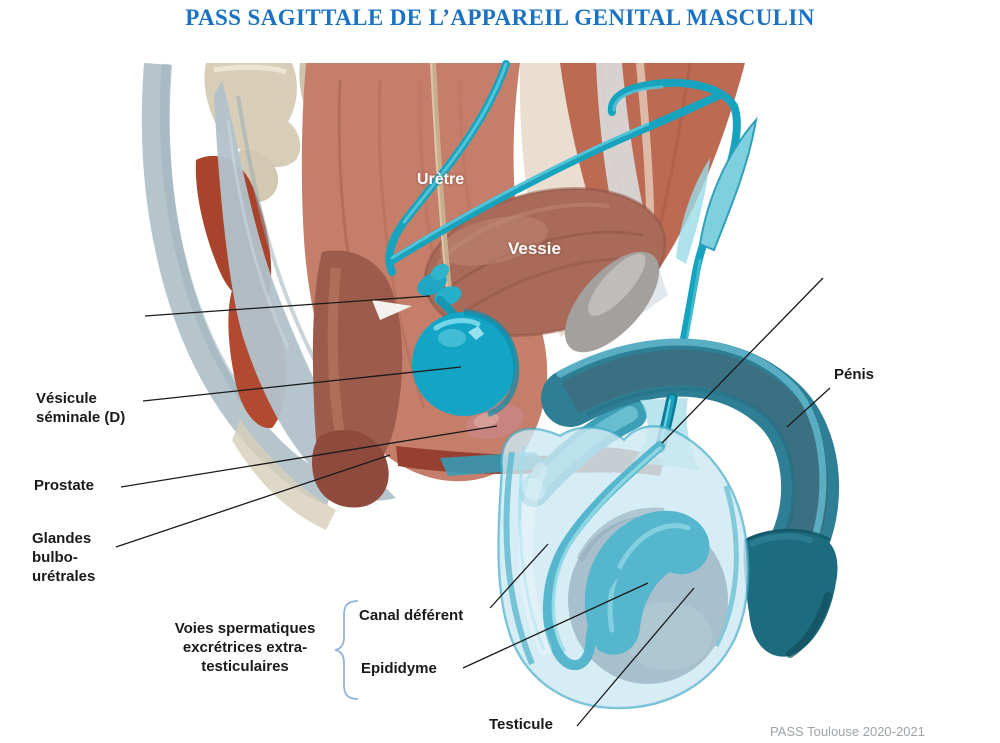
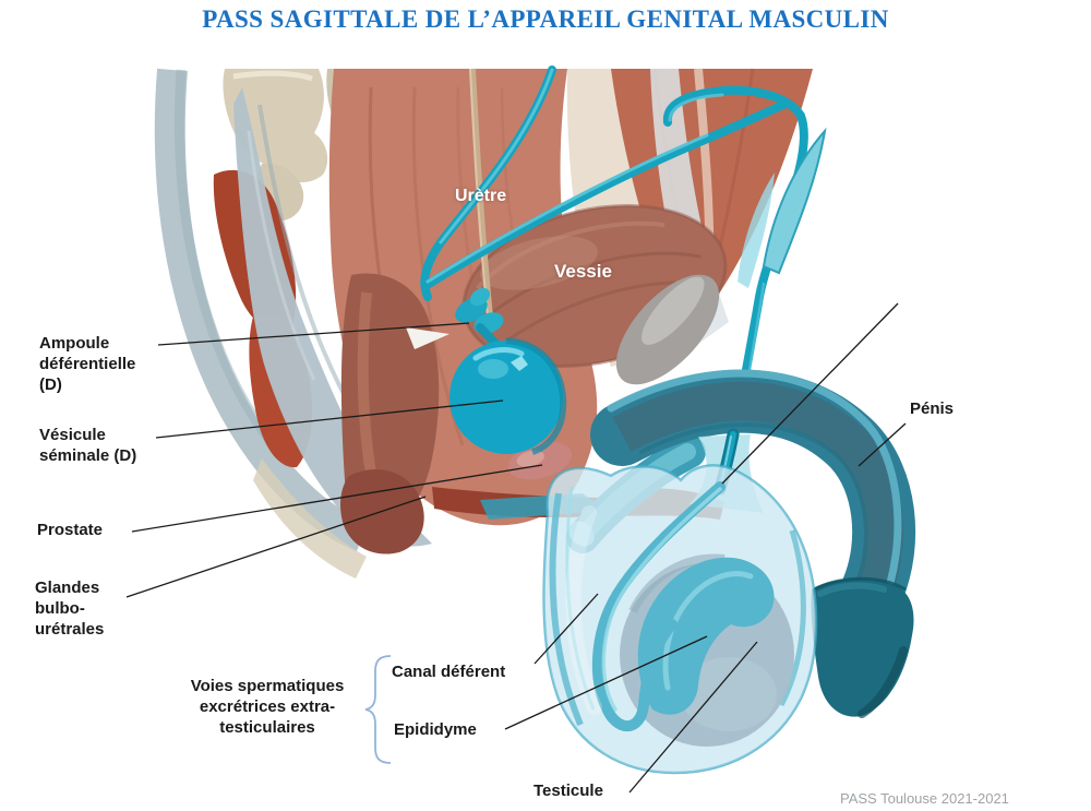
  PASS SAGITTALE DE L’APPAREIL GENITAL MASCULIN
  Urètre
  Vessie
+ Ampoule
+ déférentielle
+ (D)
  Vésicule
  séminale (D)
  Prostate
  Glandes
  bulbo-
  urétrales
  Voies spermatiques
  excrétrices extra-
  testiculaires
  Canal déférent
  Epididyme
  Pénis
  Testicule
- PASS Toulouse 2020-2021
+ PASS Toulouse 2021-2021
